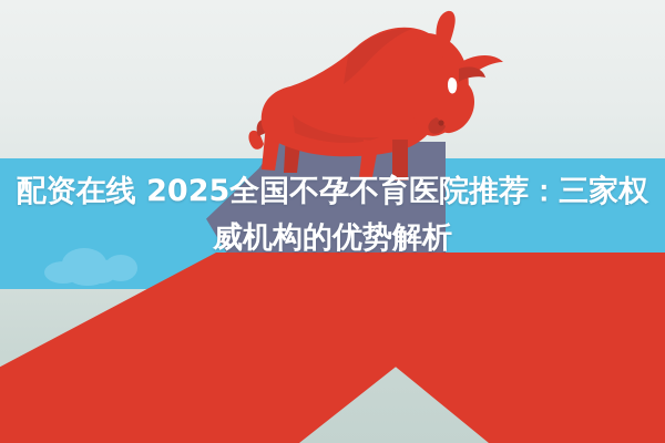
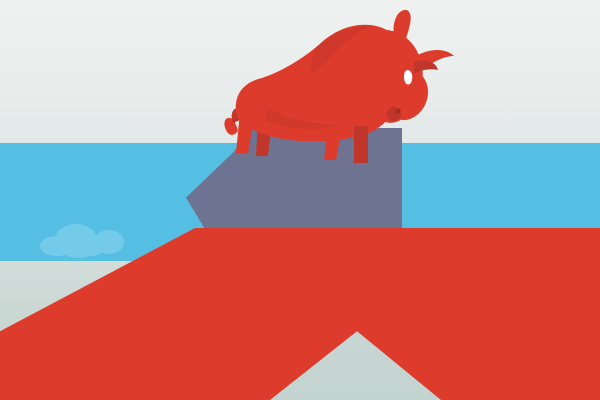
- 配资在线 2025全国不孕不育医院推荐：三家权
- 威机构的优势解析
